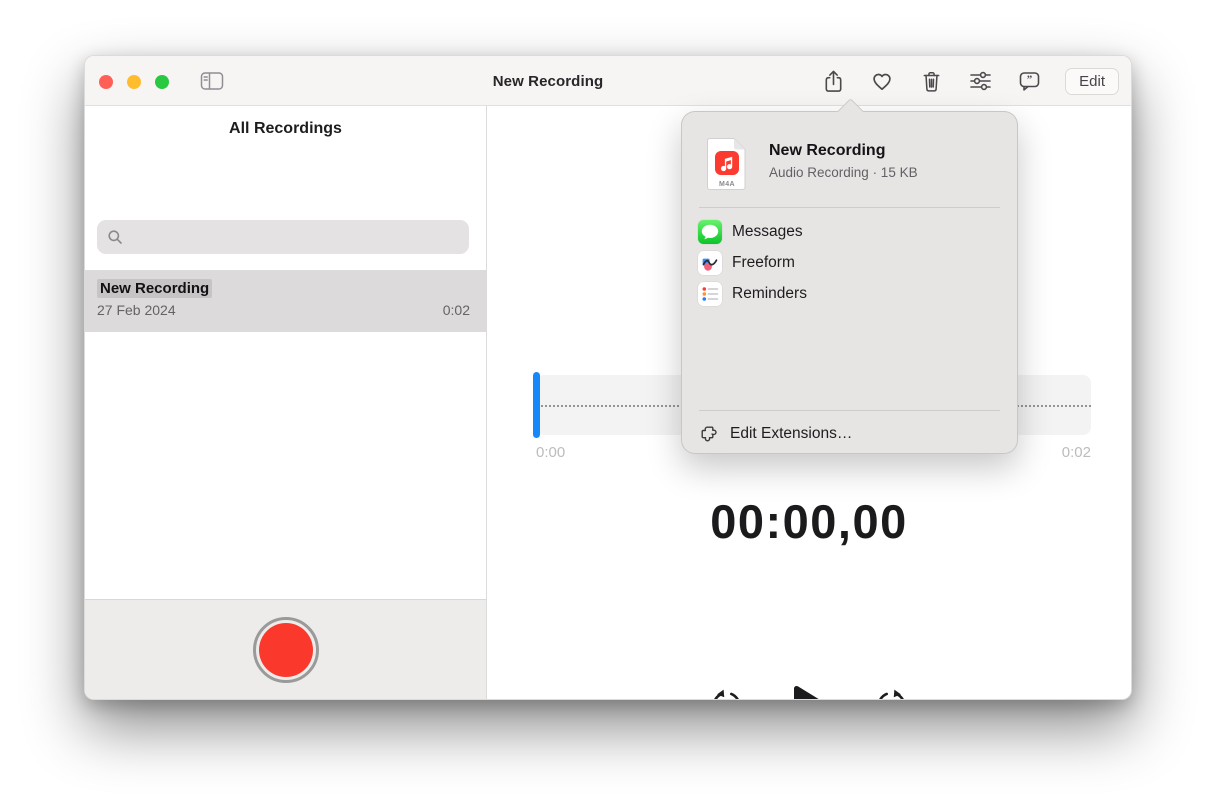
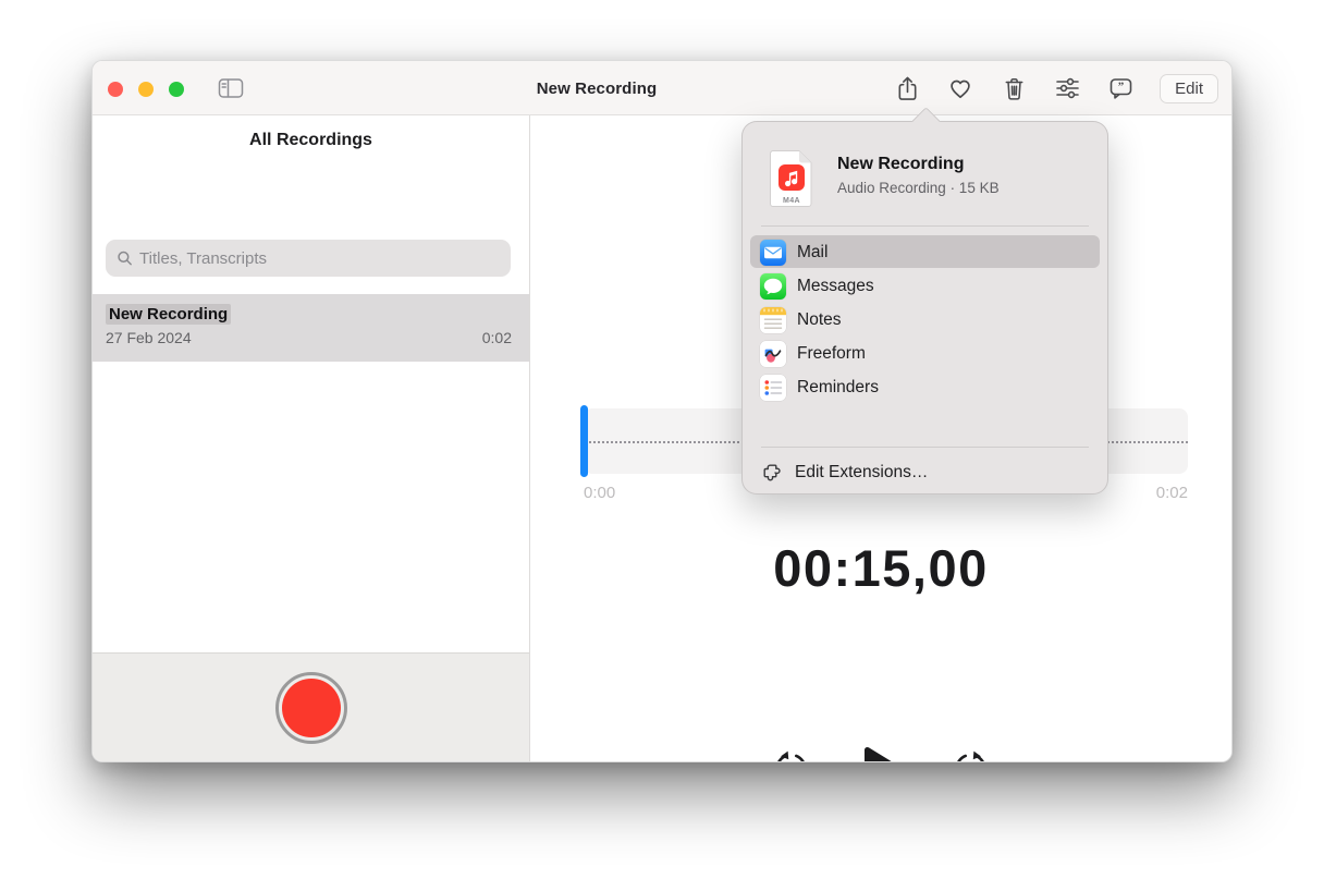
  New Recording
  ”
  Edit
  All Recordings
+ Titles, Transcripts
  New Recording
  27 Feb 2024
  0:02
  0:00
  0:02
- 00:00,00
+ 00:15,00
  New Recording
  Audio Recording · 15 KB
+ Mail
  Messages
+ Notes
  Freeform
  Reminders
  Edit Extensions…
